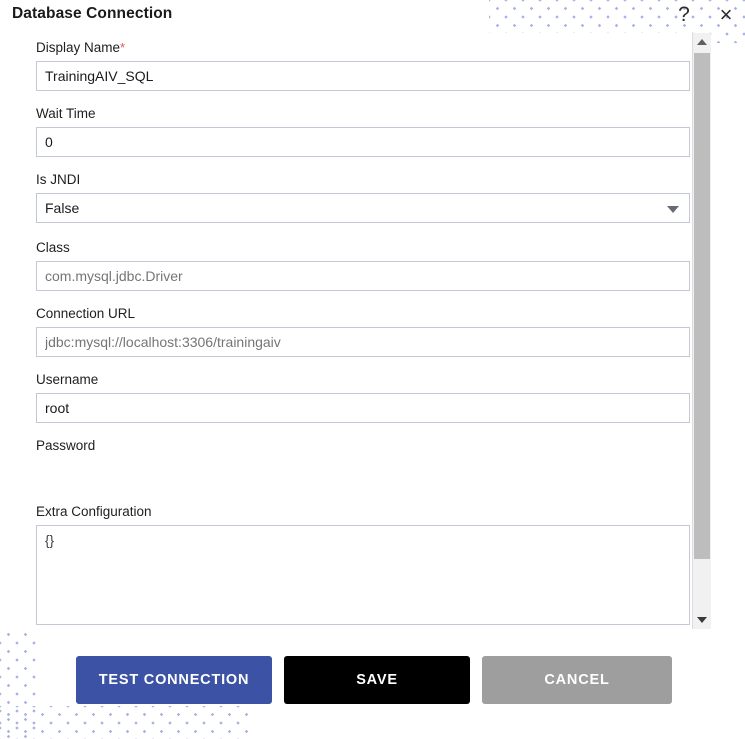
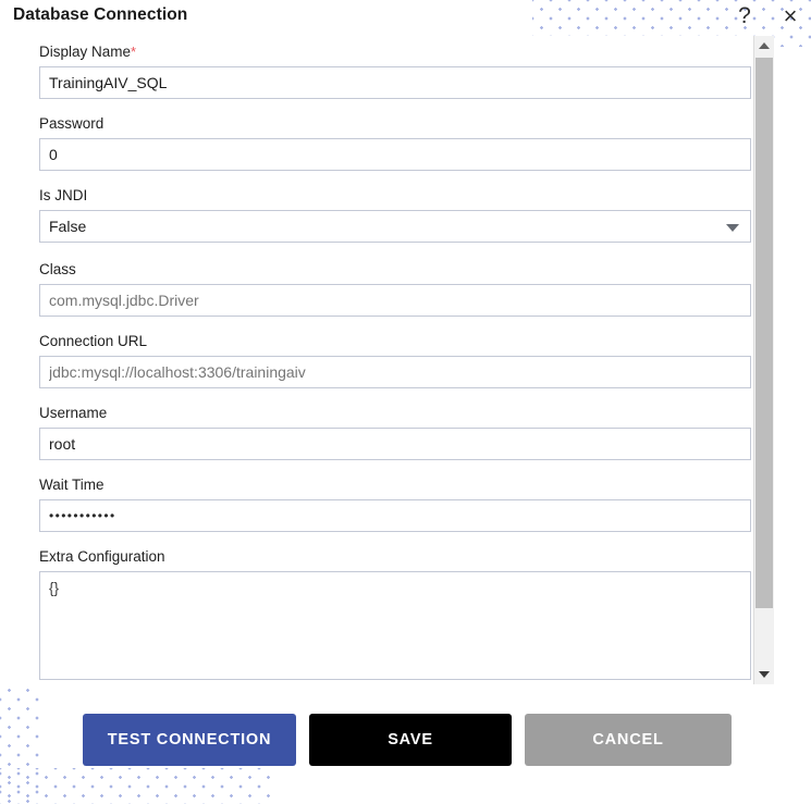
  Database Connection
  ?
  ×
  Display Name*
  TrainingAIV_SQL
- Wait Time
+ Password
  0
  Is JNDI
  False
  Class
  com.mysql.jdbc.Driver
  Connection URL
  jdbc:mysql://localhost:3306/trainingaiv
  Username
  root
- Password
+ Wait Time
+ •••••••••••
  Extra Configuration
  {}
  TEST CONNECTION
  SAVE
  CANCEL
